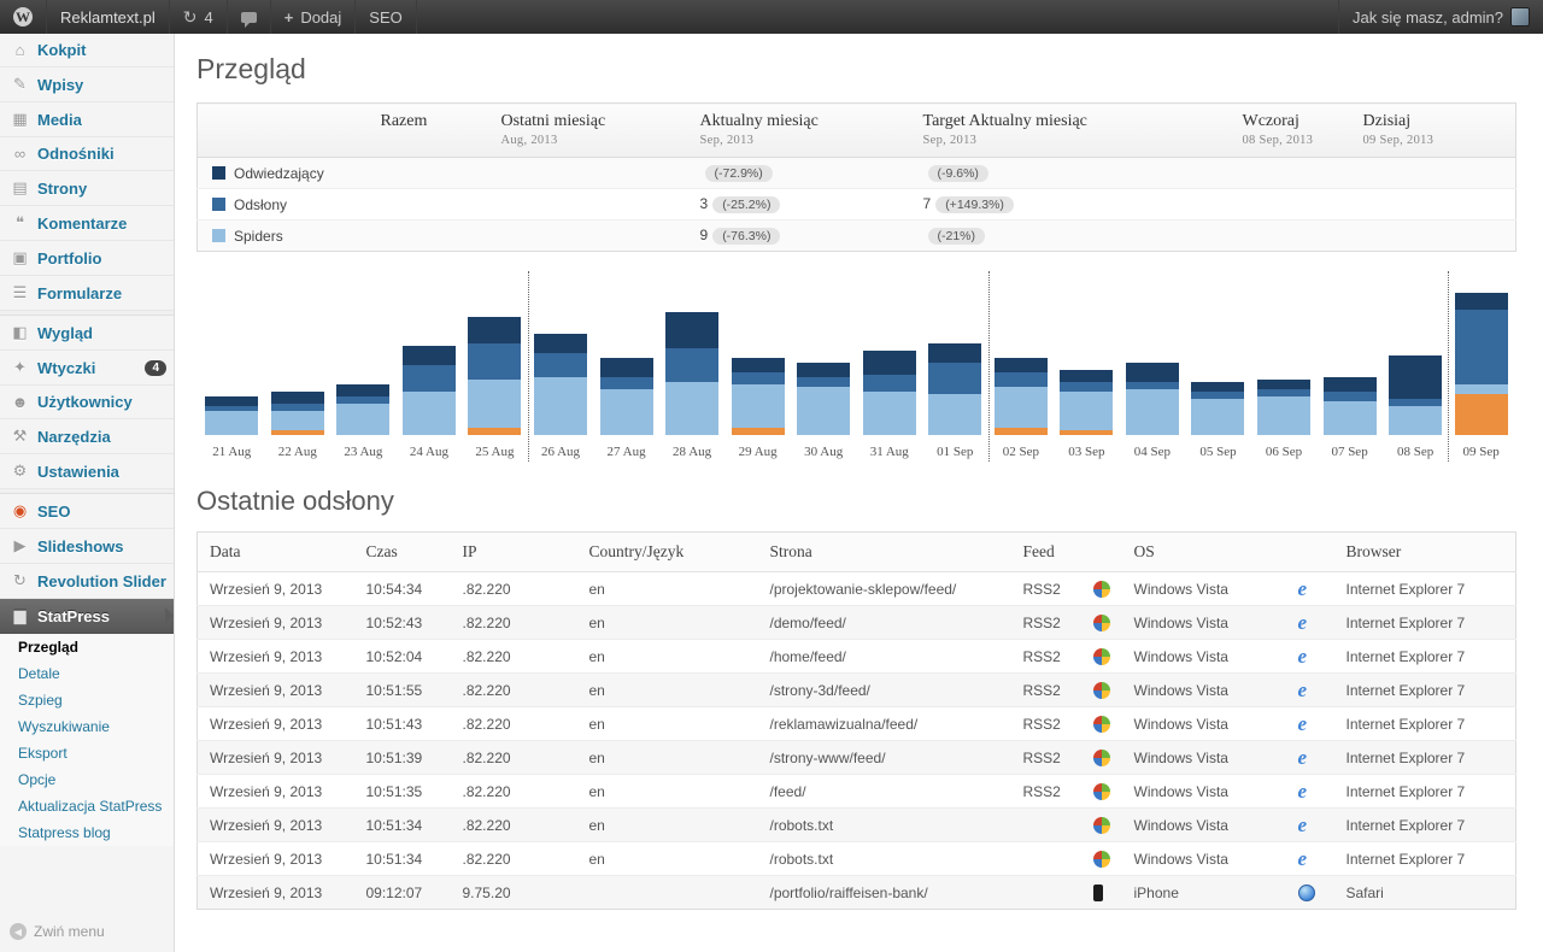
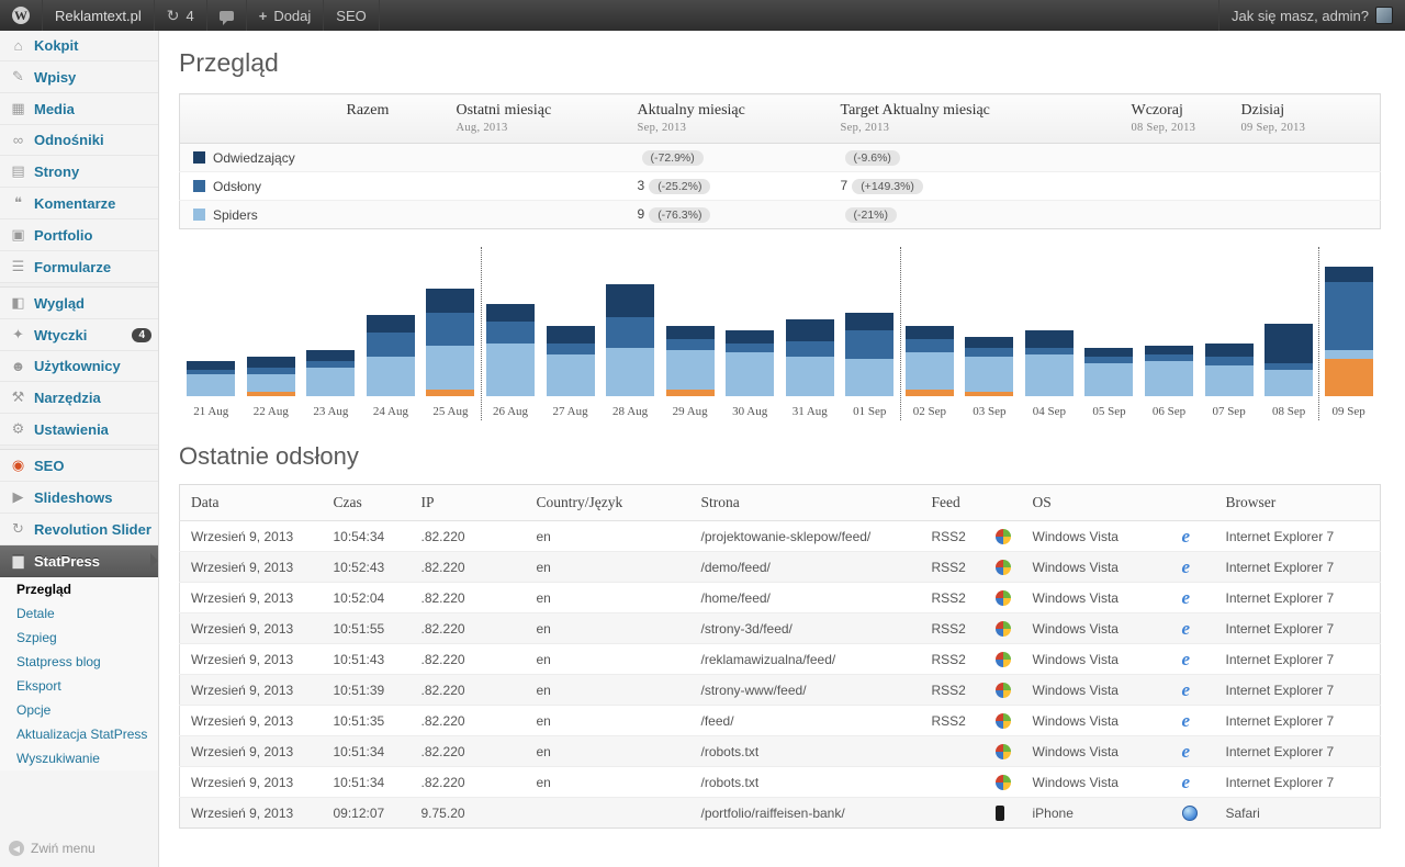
  W
  Reklamtext.pl
  ↻
  4
  +
  Dodaj
  SEO
  Jak się masz, admin?
  ⌂
  Kokpit
  ✎
  Wpisy
  ▦
  Media
  ∞
  Odnośniki
  ▤
  Strony
  ❝
  Komentarze
  ▣
  Portfolio
  ☰
  Formularze
  ◧
  Wygląd
  ✦
  Wtyczki
  4
  ☻
  Użytkownicy
  ⚒
  Narzędzia
  ⚙
  Ustawienia
  ◉
  SEO
  ▶
  Slideshows
  ↻
  Revolution Slider
  ▆
  StatPress
  Przegląd
  Detale
  Szpieg
- Wyszukiwanie
+ Statpress blog
  Eksport
  Opcje
  Aktualizacja StatPress
- Statpress blog
+ Wyszukiwanie
  ◀
  Zwiń menu
  Przegląd
  	Razem	Ostatni miesiącAug, 2013	Aktualny miesiącSep, 2013	Target Aktualny miesiącSep, 2013	Wczoraj08 Sep, 2013	Dzisiaj09 Sep, 2013
  Odwiedzający			(-72.9%)	(-9.6%)
  Odsłony			3 (-25.2%)	7 (+149.3%)
  Spiders			9 (-76.3%)	(-21%)
  21 Aug
  22 Aug
  23 Aug
  24 Aug
  25 Aug
  26 Aug
  27 Aug
  28 Aug
  29 Aug
  30 Aug
  31 Aug
  01 Sep
  02 Sep
  03 Sep
  04 Sep
  05 Sep
  06 Sep
  07 Sep
  08 Sep
  09 Sep
  Ostatnie odsłony
  Data	Czas	IP	Country/Język	Strona	Feed		OS		Browser
  Wrzesień 9, 2013	10:54:34	.82.220	en	/projektowanie-sklepow/feed/	RSS2		Windows Vista	e	Internet Explorer 7
  Wrzesień 9, 2013	10:52:43	.82.220	en	/demo/feed/	RSS2		Windows Vista	e	Internet Explorer 7
  Wrzesień 9, 2013	10:52:04	.82.220	en	/home/feed/	RSS2		Windows Vista	e	Internet Explorer 7
  Wrzesień 9, 2013	10:51:55	.82.220	en	/strony-3d/feed/	RSS2		Windows Vista	e	Internet Explorer 7
  Wrzesień 9, 2013	10:51:43	.82.220	en	/reklamawizualna/feed/	RSS2		Windows Vista	e	Internet Explorer 7
  Wrzesień 9, 2013	10:51:39	.82.220	en	/strony-www/feed/	RSS2		Windows Vista	e	Internet Explorer 7
  Wrzesień 9, 2013	10:51:35	.82.220	en	/feed/	RSS2		Windows Vista	e	Internet Explorer 7
  Wrzesień 9, 2013	10:51:34	.82.220	en	/robots.txt			Windows Vista	e	Internet Explorer 7
  Wrzesień 9, 2013	10:51:34	.82.220	en	/robots.txt			Windows Vista	e	Internet Explorer 7
  Wrzesień 9, 2013	09:12:07	9.75.20		/portfolio/raiffeisen-bank/			iPhone		Safari
